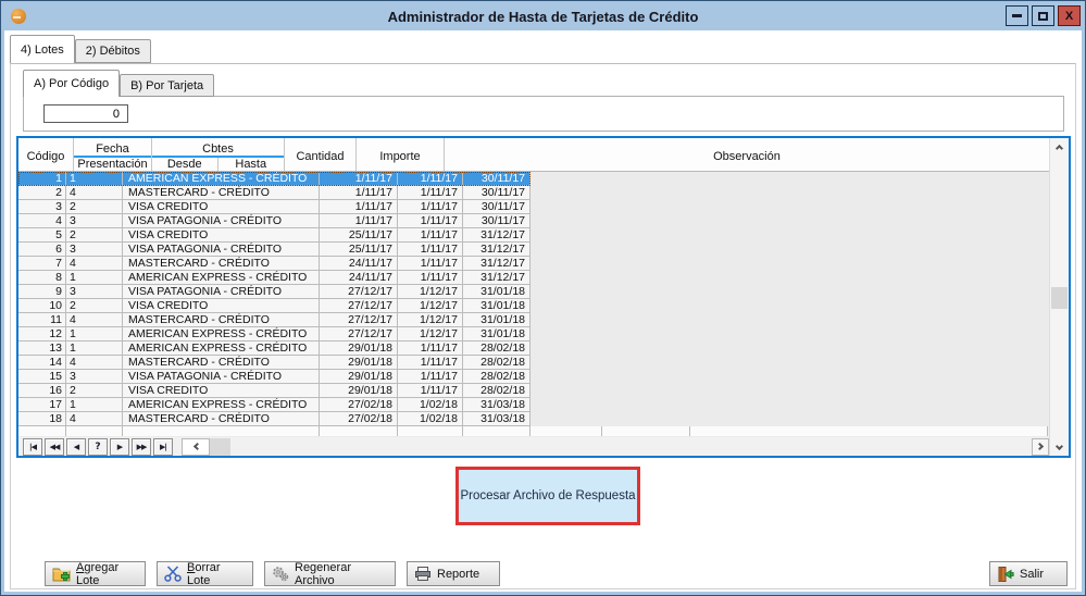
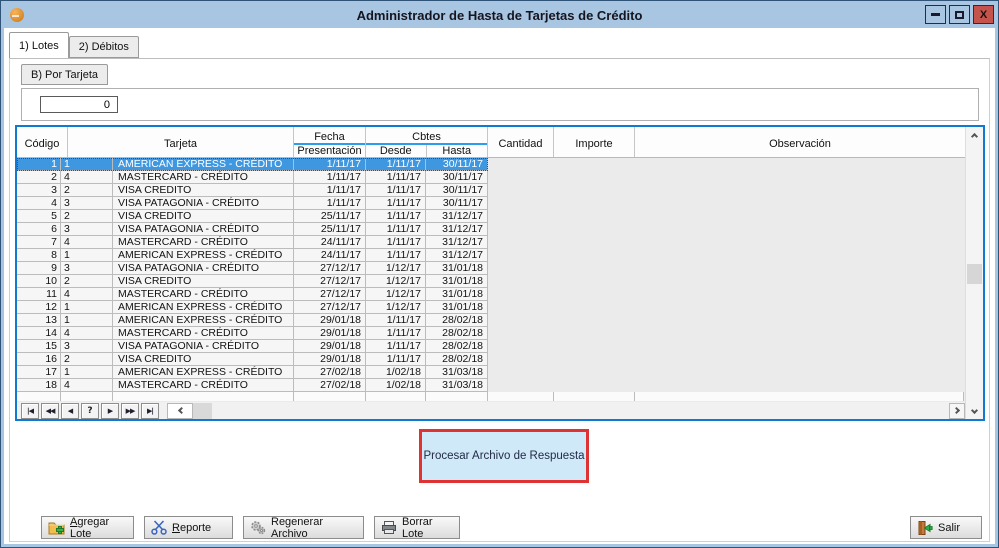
  Administrador de Hasta de Tarjetas de Crédito
  X
- 4) Lotes
+ 1) Lotes
  2) Débitos
- A) Por Código
  B) Por Tarjeta
  0
  Código
+ Tarjeta
  Fecha
  Presentación
  Cbtes
  Desde
  Hasta
  Cantidad
  Importe
  Observación
  1
  1
  AMERICAN EXPRESS - CRÉDITO
  1/11/17
  1/11/17
  30/11/17
  2
  4
  MASTERCARD - CRÉDITO
  1/11/17
  1/11/17
  30/11/17
  3
  2
  VISA CREDITO
  1/11/17
  1/11/17
  30/11/17
  4
  3
  VISA PATAGONIA - CRÉDITO
  1/11/17
  1/11/17
  30/11/17
  5
  2
  VISA CREDITO
  25/11/17
  1/11/17
  31/12/17
  6
  3
  VISA PATAGONIA - CRÉDITO
  25/11/17
  1/11/17
  31/12/17
  7
  4
  MASTERCARD - CRÉDITO
  24/11/17
  1/11/17
  31/12/17
  8
  1
  AMERICAN EXPRESS - CRÉDITO
  24/11/17
  1/11/17
  31/12/17
  9
  3
  VISA PATAGONIA - CRÉDITO
  27/12/17
  1/12/17
  31/01/18
  10
  2
  VISA CREDITO
  27/12/17
  1/12/17
  31/01/18
  11
  4
  MASTERCARD - CRÉDITO
  27/12/17
  1/12/17
  31/01/18
  12
  1
  AMERICAN EXPRESS - CRÉDITO
  27/12/17
  1/12/17
  31/01/18
  13
  1
  AMERICAN EXPRESS - CRÉDITO
  29/01/18
  1/11/17
  28/02/18
  14
  4
  MASTERCARD - CRÉDITO
  29/01/18
  1/11/17
  28/02/18
  15
  3
  VISA PATAGONIA - CRÉDITO
  29/01/18
  1/11/17
  28/02/18
  16
  2
  VISA CREDITO
  29/01/18
  1/11/17
  28/02/18
  17
  1
  AMERICAN EXPRESS - CRÉDITO
  27/02/18
  1/02/18
  31/03/18
  18
  4
  MASTERCARD - CRÉDITO
  27/02/18
  1/02/18
  31/03/18
  |◀
  ◀◀
  ◀
  ?
  ▶
  ▶▶
  ▶|
  Procesar Archivo de Respuesta
  Agregar Lote
- Borrar Lote
+ Reporte
  Regenerar Archivo
- Reporte
+ Borrar Lote
  Salir
